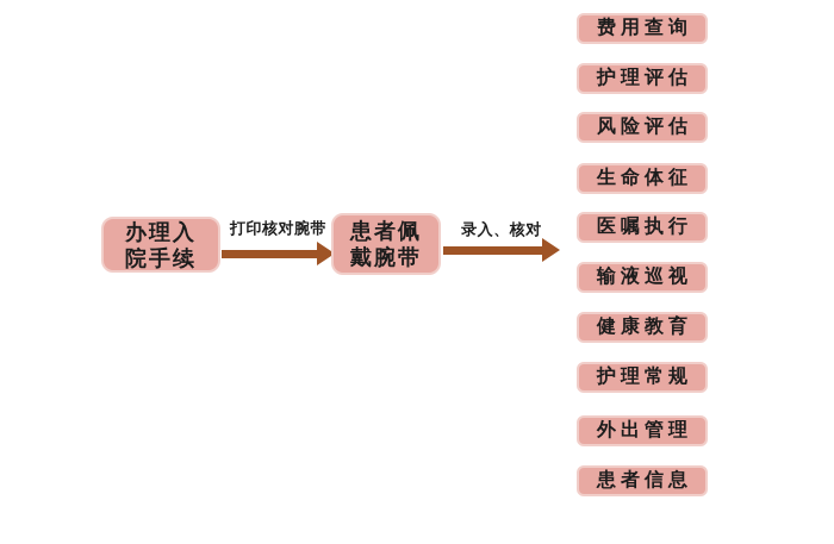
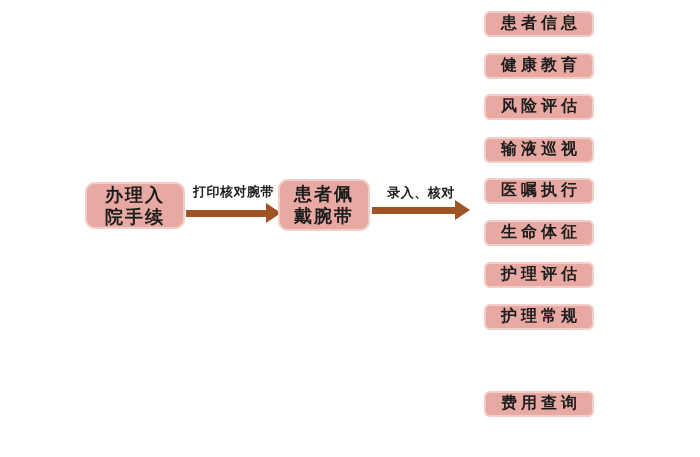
  办理入
  院手续
  打印核对腕带
  患者佩
  戴腕带
  录入、核对
- 费用查询
+ 患者信息
- 护理评估
+ 健康教育
  风险评估
- 生命体征
+ 输液巡视
  医嘱执行
- 输液巡视
+ 生命体征
- 健康教育
+ 护理评估
  护理常规
- 外出管理
- 患者信息
+ 费用查询
